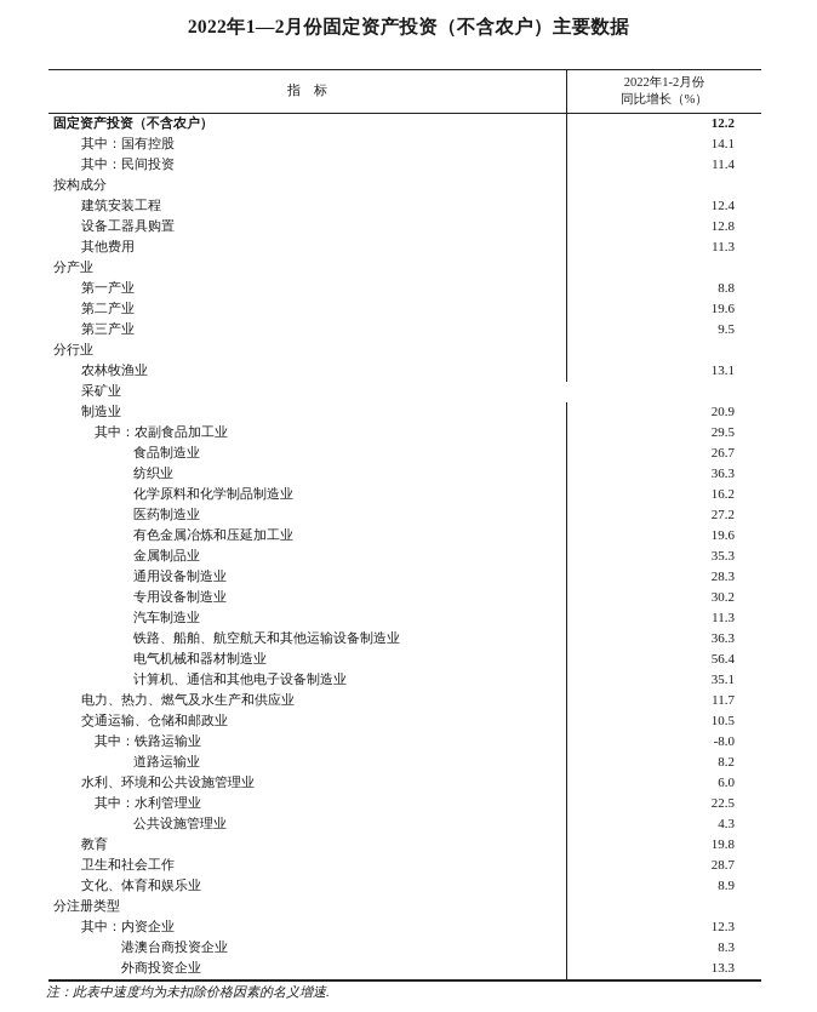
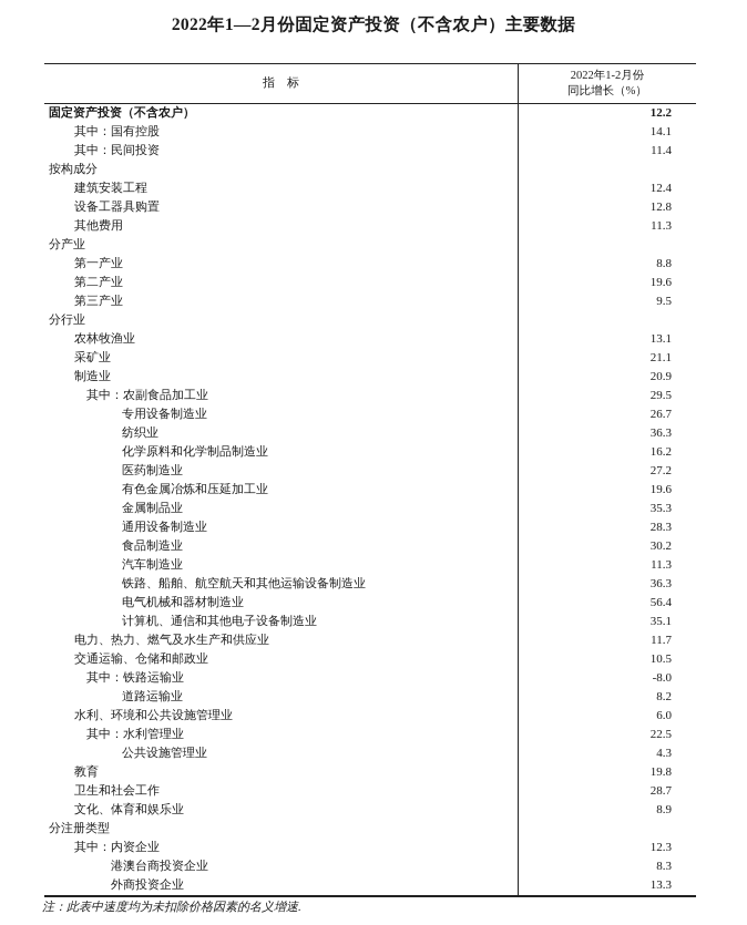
  2022年1—2月份固定资产投资（不含农户）主要数据
  指 标
  2022年1-2月份
  同比增长（%）
  固定资产投资（不含农户）
  12.2
  其中：国有控股
  14.1
  其中：民间投资
  11.4
  按构成分
  建筑安装工程
  12.4
  设备工器具购置
  12.8
  其他费用
  11.3
  分产业
  第一产业
  8.8
  第二产业
  19.6
  第三产业
  9.5
  分行业
  农林牧渔业
  13.1
  采矿业
+ 21.1
  制造业
  20.9
  其中：农副食品加工业
  29.5
- 食品制造业
+ 专用设备制造业
  26.7
  纺织业
  36.3
  化学原料和化学制品制造业
  16.2
  医药制造业
  27.2
  有色金属冶炼和压延加工业
  19.6
  金属制品业
  35.3
  通用设备制造业
  28.3
- 专用设备制造业
+ 食品制造业
  30.2
  汽车制造业
  11.3
  铁路、船舶、航空航天和其他运输设备制造业
  36.3
  电气机械和器材制造业
  56.4
  计算机、通信和其他电子设备制造业
  35.1
  电力、热力、燃气及水生产和供应业
  11.7
  交通运输、仓储和邮政业
  10.5
  其中：铁路运输业
  -8.0
  道路运输业
  8.2
  水利、环境和公共设施管理业
  6.0
  其中：水利管理业
  22.5
  公共设施管理业
  4.3
  教育
  19.8
  卫生和社会工作
  28.7
  文化、体育和娱乐业
  8.9
  分注册类型
  其中：内资企业
  12.3
  港澳台商投资企业
  8.3
  外商投资企业
  13.3
  注：此表中速度均为未扣除价格因素的名义增速.
